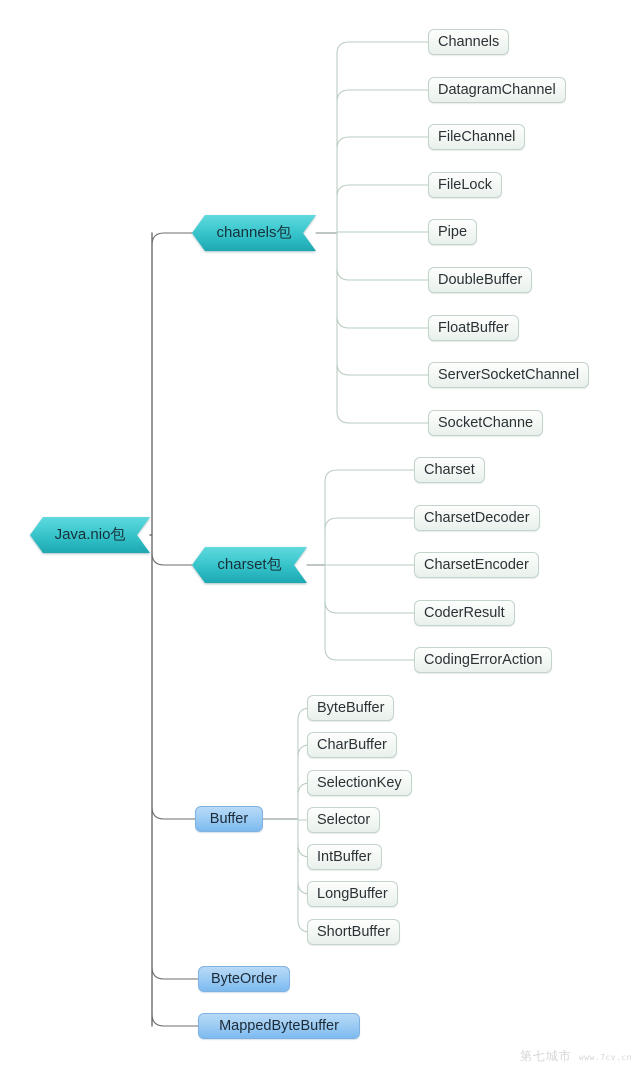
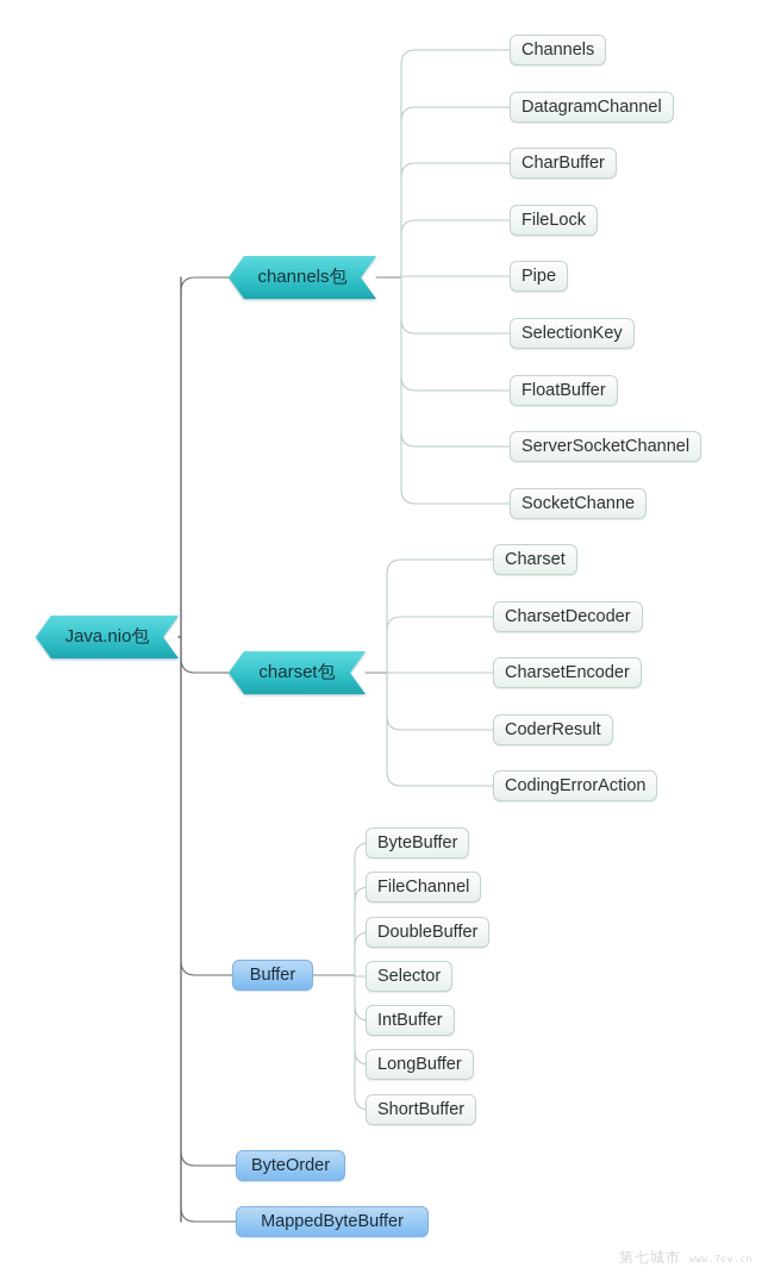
  Java.nio包
  channels包
  Channels
  DatagramChannel
- FileChannel
+ CharBuffer
  FileLock
  Pipe
- DoubleBuffer
+ SelectionKey
  FloatBuffer
  ServerSocketChannel
  SocketChanne
  charset包
  Charset
  CharsetDecoder
  CharsetEncoder
  CoderResult
  CodingErrorAction
  Buffer
  ByteBuffer
- CharBuffer
+ FileChannel
- SelectionKey
+ DoubleBuffer
  Selector
  IntBuffer
  LongBuffer
  ShortBuffer
  ByteOrder
  MappedByteBuffer
  第七城市
  www.7cv.cn
